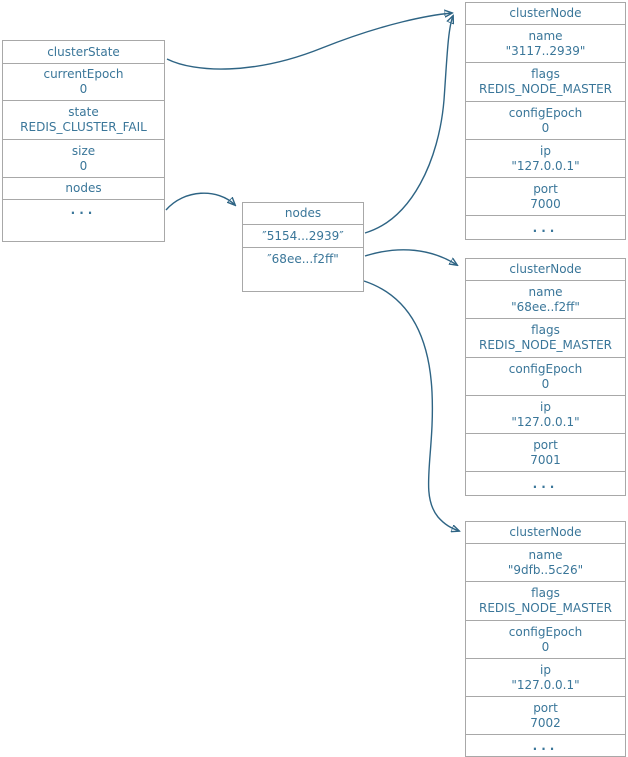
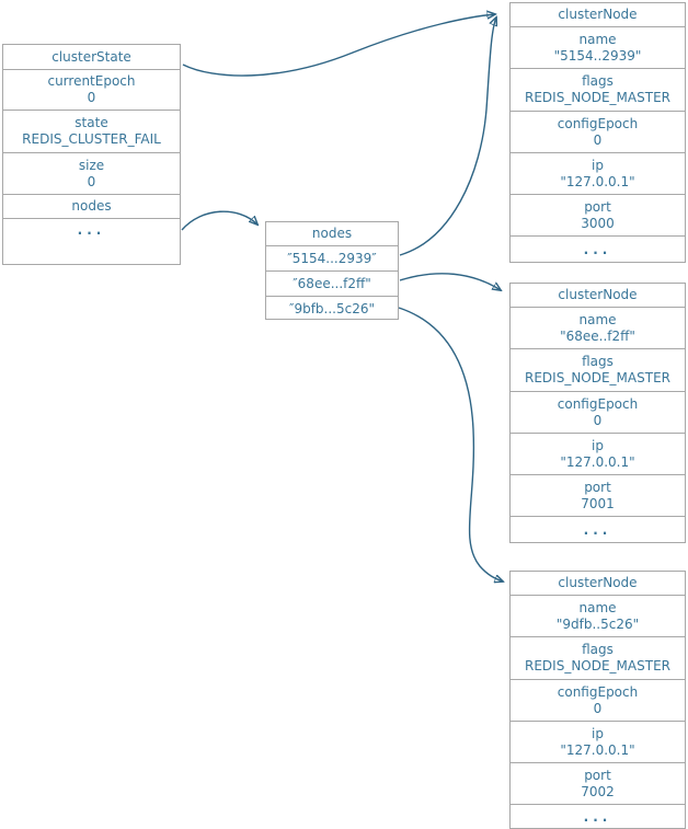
  clusterState
  currentEpoch
  0
  state
  REDIS_CLUSTER_FAIL
  size
  0
  nodes
  ...
  nodes
  ″5154...2939″
  ″68ee...f2ff"
+ ″9bfb...5c26"
  clusterNode
  name
- "3117..2939"
+ "5154..2939"
  flags
  REDIS_NODE_MASTER
  configEpoch
  0
  ip
  "127.0.0.1"
  port
- 7000
+ 3000
  ...
  clusterNode
  name
  "68ee..f2ff"
  flags
  REDIS_NODE_MASTER
  configEpoch
  0
  ip
  "127.0.0.1"
  port
  7001
  ...
  clusterNode
  name
  "9dfb..5c26"
  flags
  REDIS_NODE_MASTER
  configEpoch
  0
  ip
  "127.0.0.1"
  port
  7002
  ...
